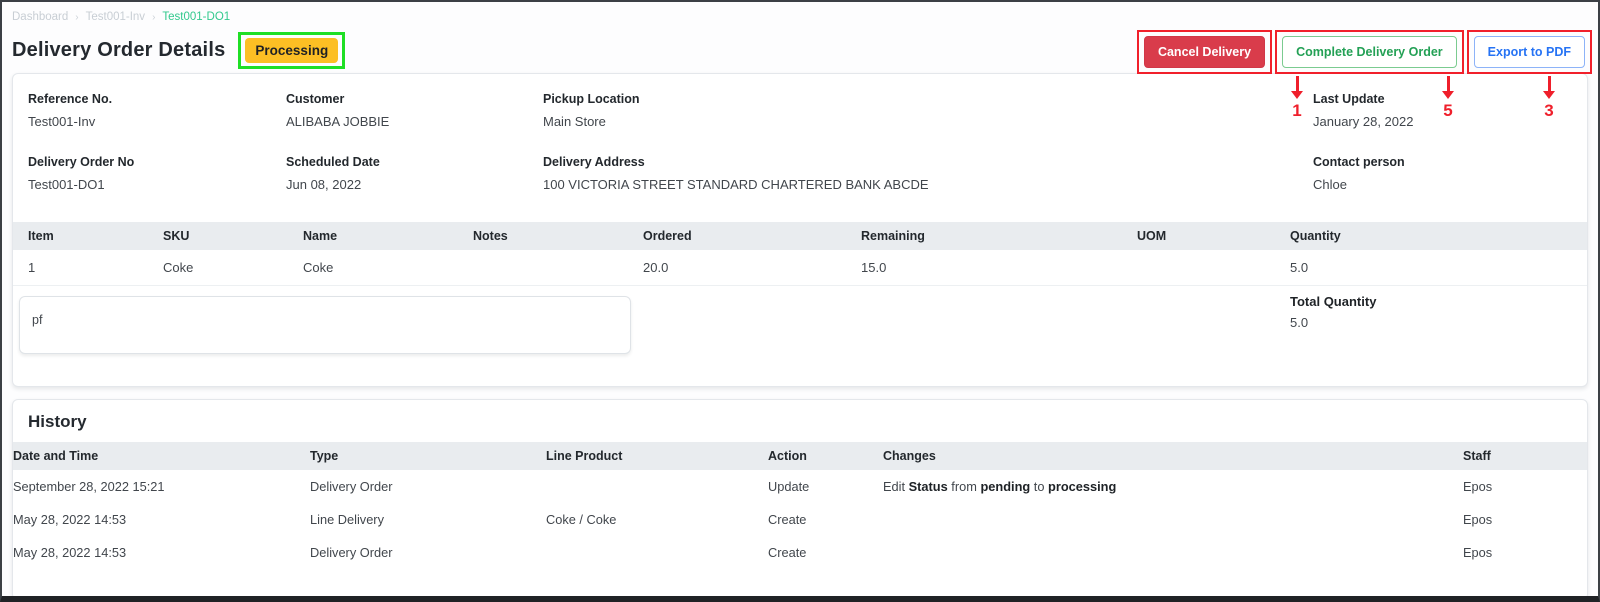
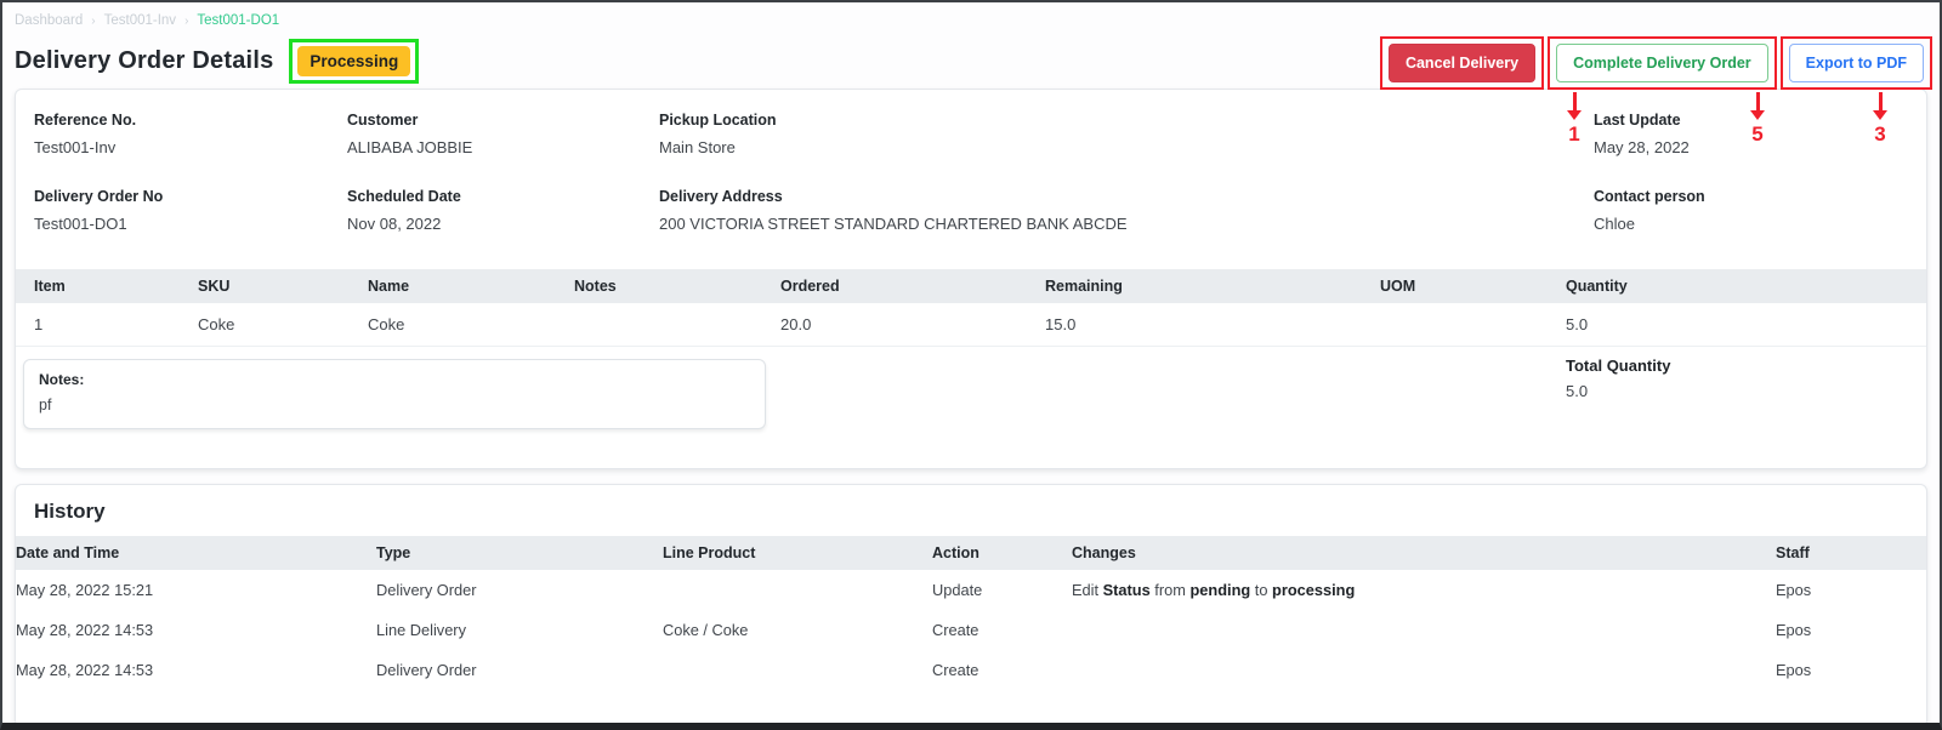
  Dashboard
  ›
  Test001-Inv
  ›
  Test001-DO1
  Delivery Order Details
  Processing
  Cancel Delivery
  Complete Delivery Order
  Export to PDF
  1
  5
  3
  Reference No.
  Test001-Inv
  Customer
  ALIBABA JOBBIE
  Pickup Location
  Main Store
  Last Update
- January 28, 2022
+ May 28, 2022
  Delivery Order No
  Test001-DO1
  Scheduled Date
- Jun 08, 2022
+ Nov 08, 2022
  Delivery Address
- 100 VICTORIA STREET STANDARD CHARTERED BANK ABCDE
+ 200 VICTORIA STREET STANDARD CHARTERED BANK ABCDE
  Contact person
  Chloe
  Item	SKU	Name	Notes	Ordered	Remaining	UOM	Quantity
  1	Coke	Coke		20.0	15.0		5.0
+ Notes:
  pf
  Total Quantity
  5.0
  History
  Date and Time	Type	Line Product	Action	Changes	Staff
- September 28, 2022 15:21	Delivery Order		Update	Edit Status from pending to processing	Epos
+ May 28, 2022 15:21	Delivery Order		Update	Edit Status from pending to processing	Epos
  May 28, 2022 14:53	Line Delivery	Coke / Coke	Create		Epos
  May 28, 2022 14:53	Delivery Order		Create		Epos
